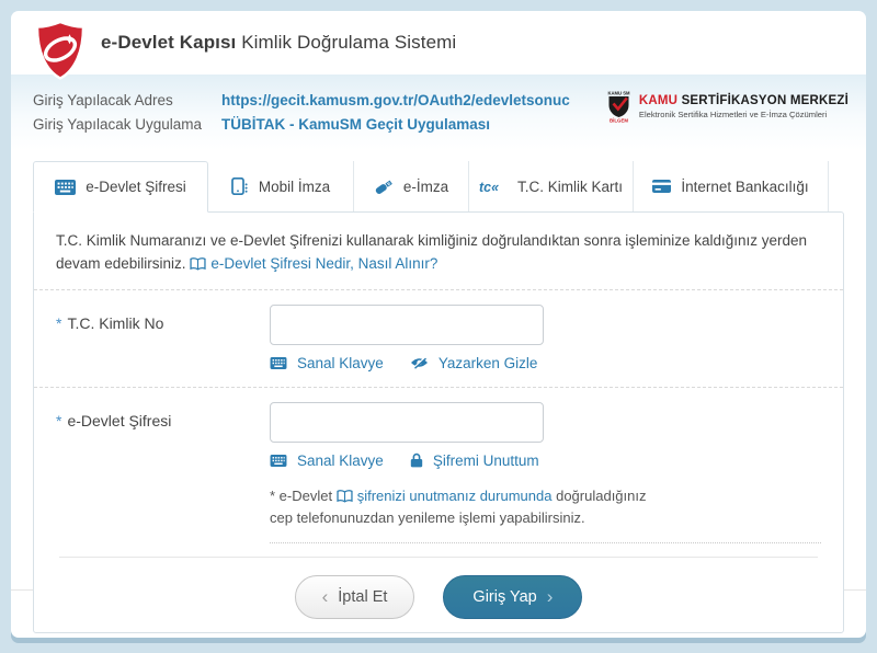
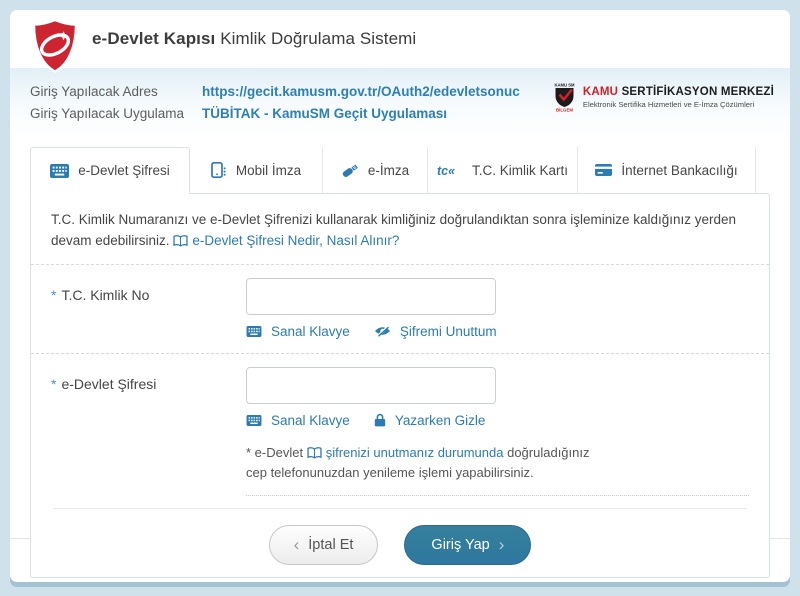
  e-Devlet Kapısı Kimlik Doğrulama Sistemi
  Giriş Yapılacak Adres
  https://gecit.kamusm.gov.tr/OAuth2/edevletsonuc
  Giriş Yapılacak Uygulama
  TÜBİTAK - KamuSM Geçit Uygulaması
  KAMU SERTİFİKASYON MERKEZİ
  Elektronik Sertifika Hizmetleri ve E-İmza Çözümleri
  e-Devlet Şifresi
  Mobil İmza
  e-İmza
  tc«
  T.C. Kimlik Kartı
  İnternet Bankacılığı
  T.C. Kimlik Numaranızı ve e-Devlet Şifrenizi kullanarak kimliğiniz doğrulandıktan sonra işleminize kaldığınız yerden devam edebilirsiniz. e-Devlet Şifresi Nedir, Nasıl Alınır?
  * T.C. Kimlik No
  Sanal Klavye
- Yazarken Gizle
+ Şifremi Unuttum
  * e-Devlet Şifresi
  Sanal Klavye
- Şifremi Unuttum
+ Yazarken Gizle
  * e-Devlet şifrenizi unutmanız durumunda doğruladığınız cep telefonunuzdan yenileme işlemi yapabilirsiniz.
  ‹
  İptal Et
  Giriş Yap
  ›
